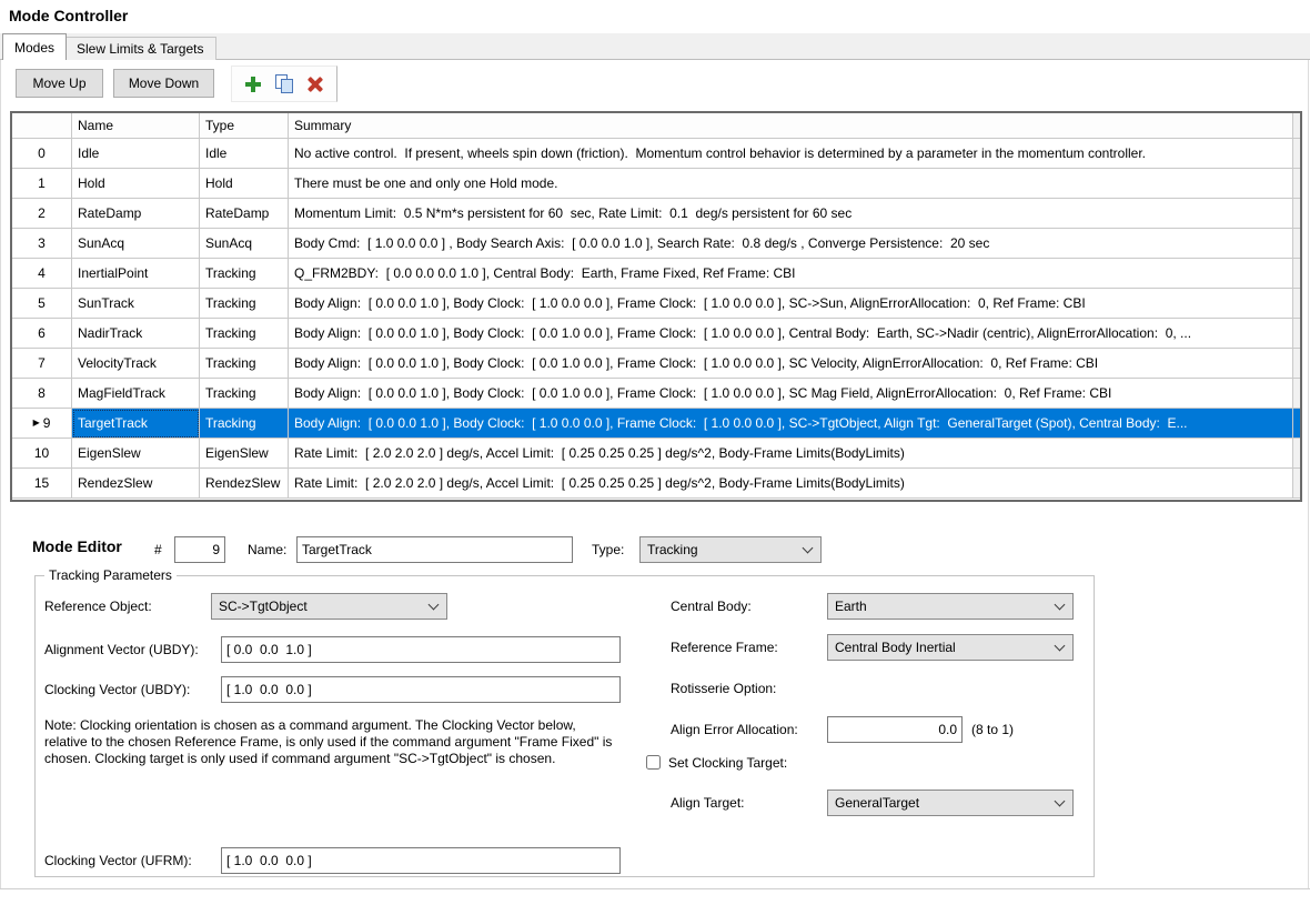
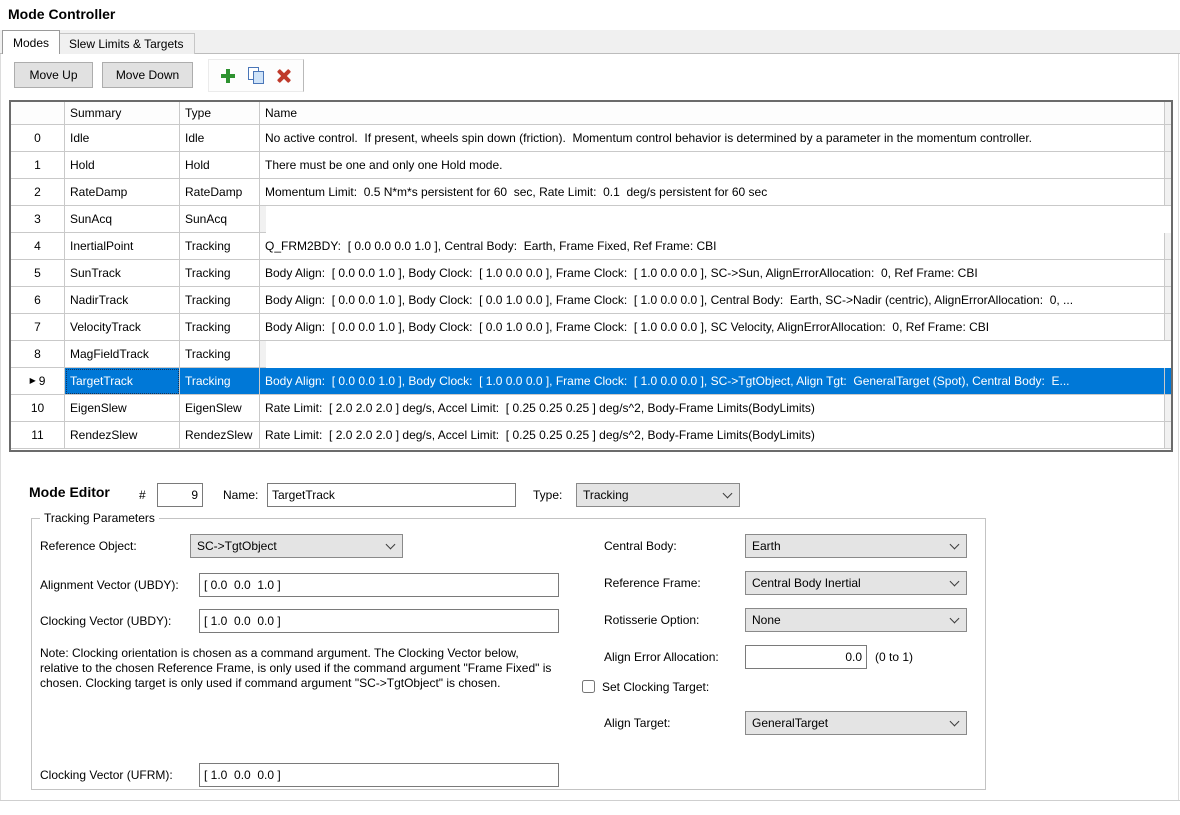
  Mode Controller
  Modes
  Slew Limits & Targets
  Move Up
  Move Down
- Name
+ Summary
  Type
- Summary
+ Name
  0
  Idle
  Idle
  No active control. If present, wheels spin down (friction). Momentum control behavior is determined by a parameter in the momentum controller.
  1
  Hold
  Hold
  There must be one and only one Hold mode.
  2
  RateDamp
  RateDamp
  Momentum Limit: 0.5 N*m*s persistent for 60 sec, Rate Limit: 0.1 deg/s persistent for 60 sec
  3
  SunAcq
  SunAcq
- Body Cmd: [ 1.0 0.0 0.0 ] , Body Search Axis: [ 0.0 0.0 1.0 ], Search Rate: 0.8 deg/s , Converge Persistence: 20 sec
  4
  InertialPoint
  Tracking
  Q_FRM2BDY: [ 0.0 0.0 0.0 1.0 ], Central Body: Earth, Frame Fixed, Ref Frame: CBI
  5
  SunTrack
  Tracking
  Body Align: [ 0.0 0.0 1.0 ], Body Clock: [ 1.0 0.0 0.0 ], Frame Clock: [ 1.0 0.0 0.0 ], SC->Sun, AlignErrorAllocation: 0, Ref Frame: CBI
  6
  NadirTrack
  Tracking
  Body Align: [ 0.0 0.0 1.0 ], Body Clock: [ 0.0 1.0 0.0 ], Frame Clock: [ 1.0 0.0 0.0 ], Central Body: Earth, SC->Nadir (centric), AlignErrorAllocation: 0, ...
  7
  VelocityTrack
  Tracking
  Body Align: [ 0.0 0.0 1.0 ], Body Clock: [ 0.0 1.0 0.0 ], Frame Clock: [ 1.0 0.0 0.0 ], SC Velocity, AlignErrorAllocation: 0, Ref Frame: CBI
  8
  MagFieldTrack
  Tracking
- Body Align: [ 0.0 0.0 1.0 ], Body Clock: [ 0.0 1.0 0.0 ], Frame Clock: [ 1.0 0.0 0.0 ], SC Mag Field, AlignErrorAllocation: 0, Ref Frame: CBI
  ▶
  9
  TargetTrack
  Tracking
  Body Align: [ 0.0 0.0 1.0 ], Body Clock: [ 1.0 0.0 0.0 ], Frame Clock: [ 1.0 0.0 0.0 ], SC->TgtObject, Align Tgt: GeneralTarget (Spot), Central Body: E...
  10
  EigenSlew
  EigenSlew
  Rate Limit: [ 2.0 2.0 2.0 ] deg/s, Accel Limit: [ 0.25 0.25 0.25 ] deg/s^2, Body-Frame Limits(BodyLimits)
- 15
+ 11
  RendezSlew
  RendezSlew
  Rate Limit: [ 2.0 2.0 2.0 ] deg/s, Accel Limit: [ 0.25 0.25 0.25 ] deg/s^2, Body-Frame Limits(BodyLimits)
  Mode Editor
  #
  9
  Name:
  TargetTrack
  Type:
  Tracking
  Tracking Parameters
  Reference Object:
  SC->TgtObject
  Alignment Vector (UBDY):
  [ 0.0 0.0 1.0 ]
  Clocking Vector (UBDY):
  [ 1.0 0.0 0.0 ]
  Note: Clocking orientation is chosen as a command argument. The Clocking Vector below, relative to the chosen Reference Frame, is only used if the command argument "Frame Fixed" is chosen. Clocking target is only used if command argument "SC->TgtObject" is chosen.
  Clocking Vector (UFRM):
  [ 1.0 0.0 0.0 ]
  Central Body:
  Earth
  Reference Frame:
  Central Body Inertial
  Rotisserie Option:
+ None
  Align Error Allocation:
  0.0
- (8 to 1)
+ (0 to 1)
  Set Clocking Target:
  Align Target:
  GeneralTarget
